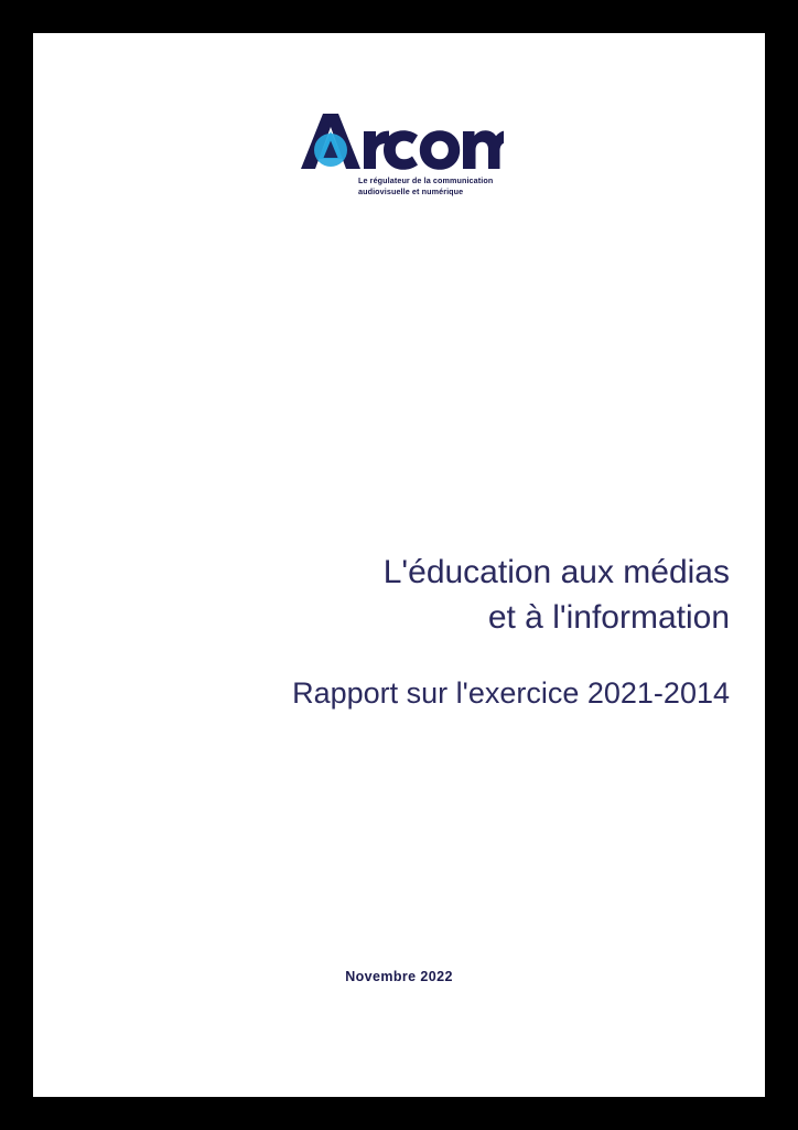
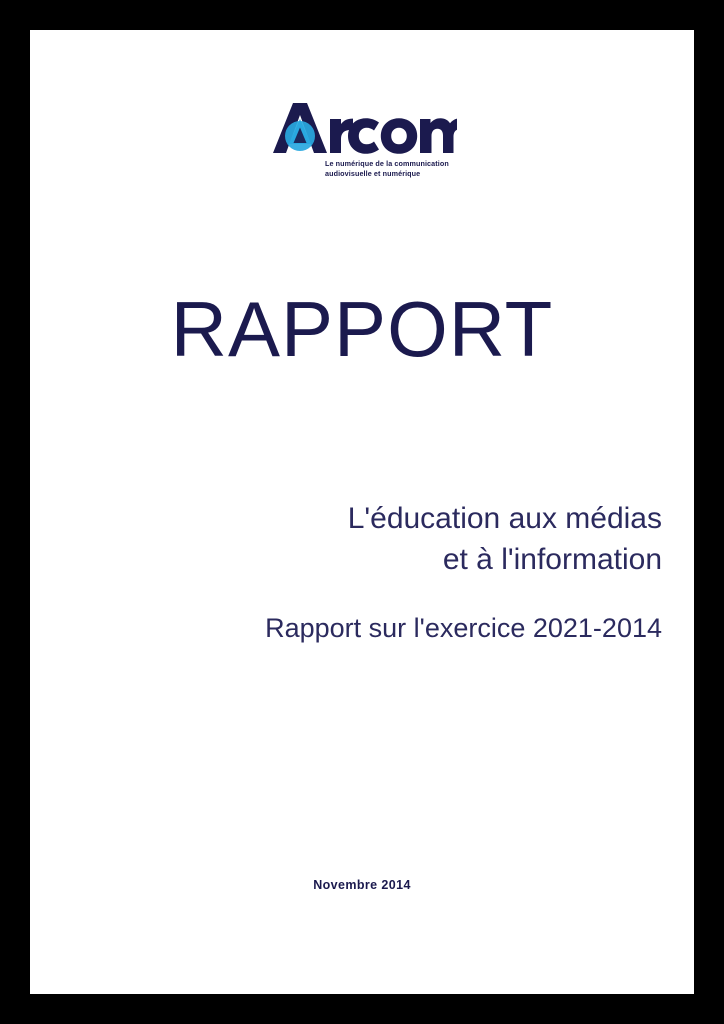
- Le régulateur de la communication
+ Le numérique de la communication
  audiovisuelle et numérique
+ RAPPORT
  L'éducation aux médias
  et à l'information
  Rapport sur l'exercice 2021-2014
- Novembre 2022
+ Novembre 2014
